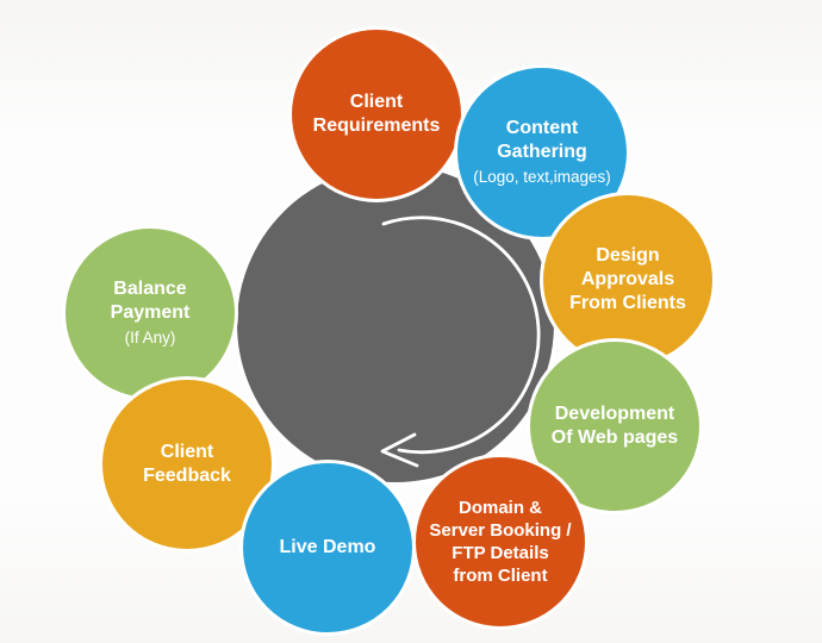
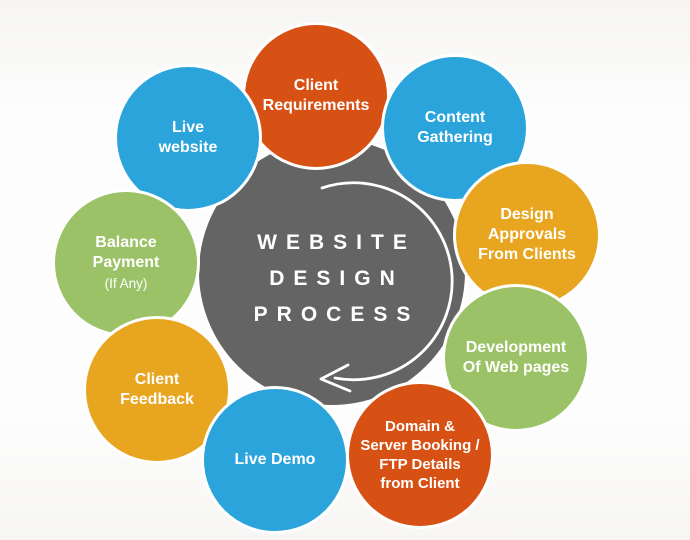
+ WEBSITE
+ DESIGN
+ PROCESS
  Client
  Requirements
+ Live
+ website
  Balance
  Payment
  (If Any)
  Client
  Feedback
  Content
  Gathering
- (Logo, text,images)
  Design
  Approvals
  From Clients
  Development
  Of Web pages
  Domain &
  Server Booking /
  FTP Details
  from Client
  Live Demo
